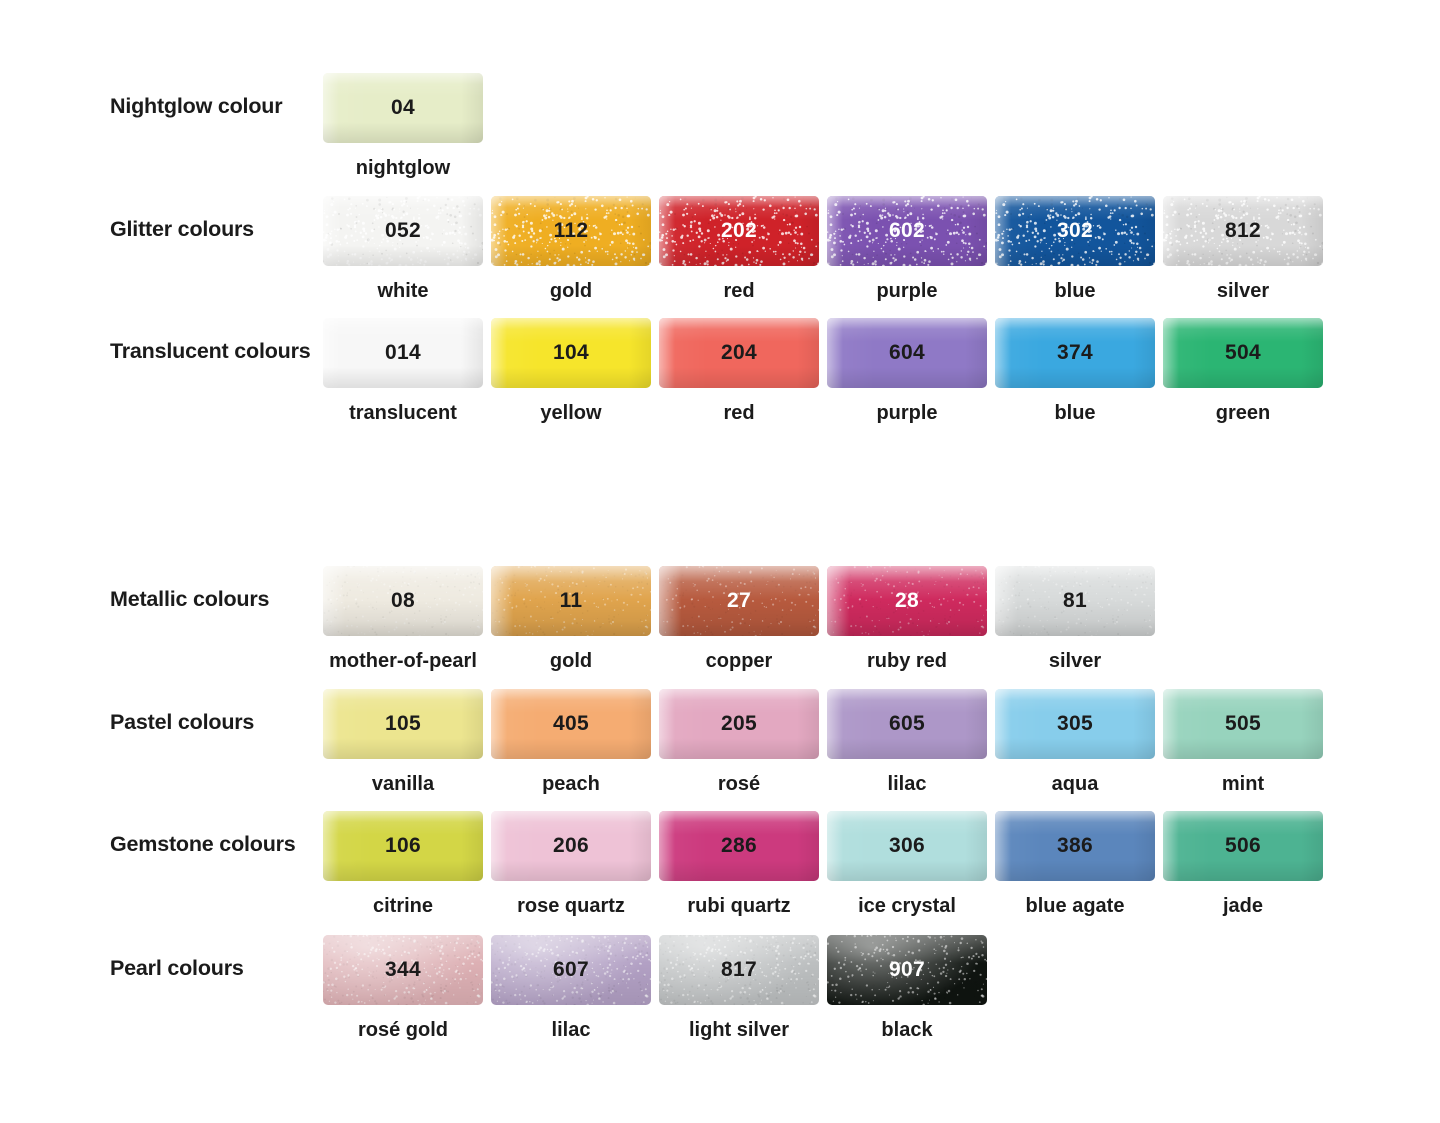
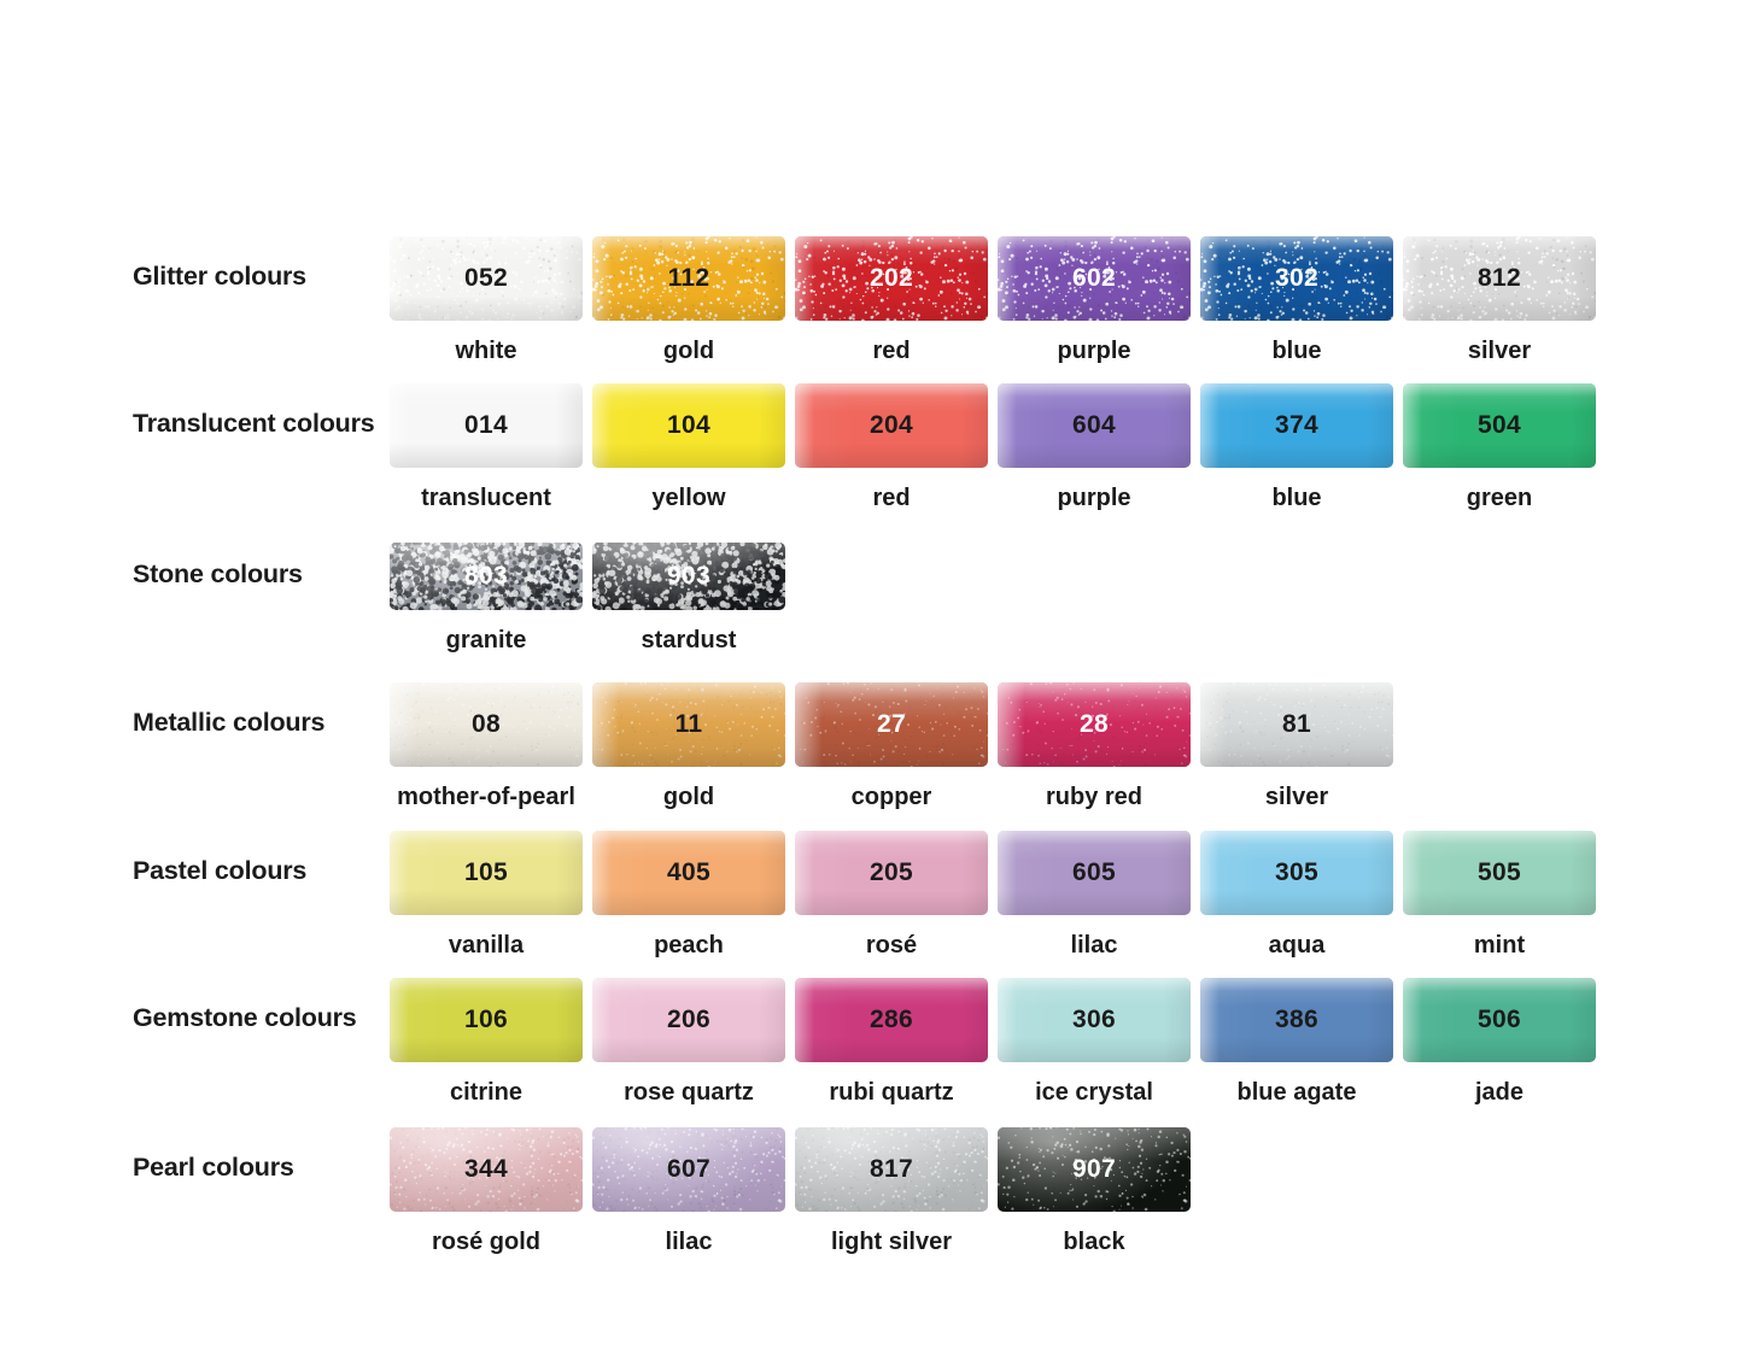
- Nightglow colour
- 04
- nightglow
  Glitter colours
  052
  white
  112
  gold
  202
  red
  602
  purple
  302
  blue
  812
  silver
  Translucent colours
  014
  translucent
  104
  yellow
  204
  red
  604
  purple
  374
  blue
  504
  green
+ Stone colours
+ 803
+ granite
+ 903
+ stardust
  Metallic colours
  08
  mother-of-pearl
  11
  gold
  27
  copper
  28
  ruby red
  81
  silver
  Pastel colours
  105
  vanilla
  405
  peach
  205
  rosé
  605
  lilac
  305
  aqua
  505
  mint
  Gemstone colours
  106
  citrine
  206
  rose quartz
  286
  rubi quartz
  306
  ice crystal
  386
  blue agate
  506
  jade
  Pearl colours
  344
  rosé gold
  607
  lilac
  817
  light silver
  907
  black
